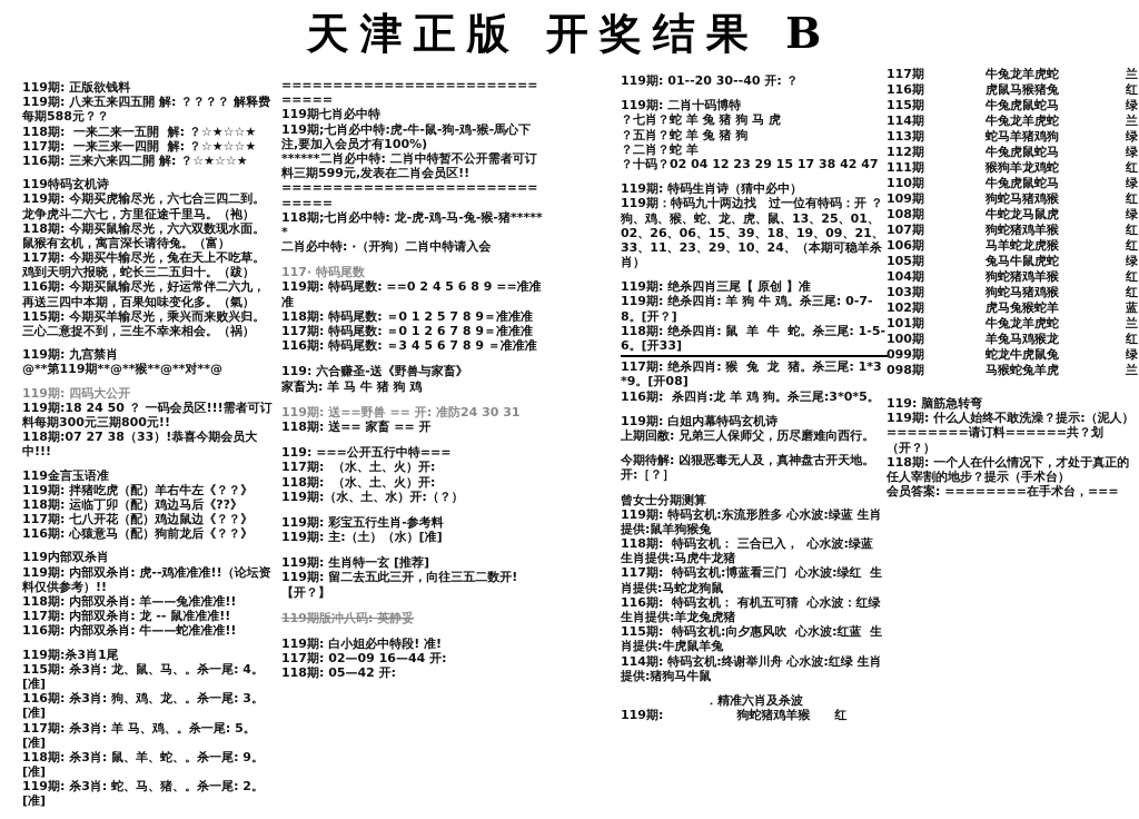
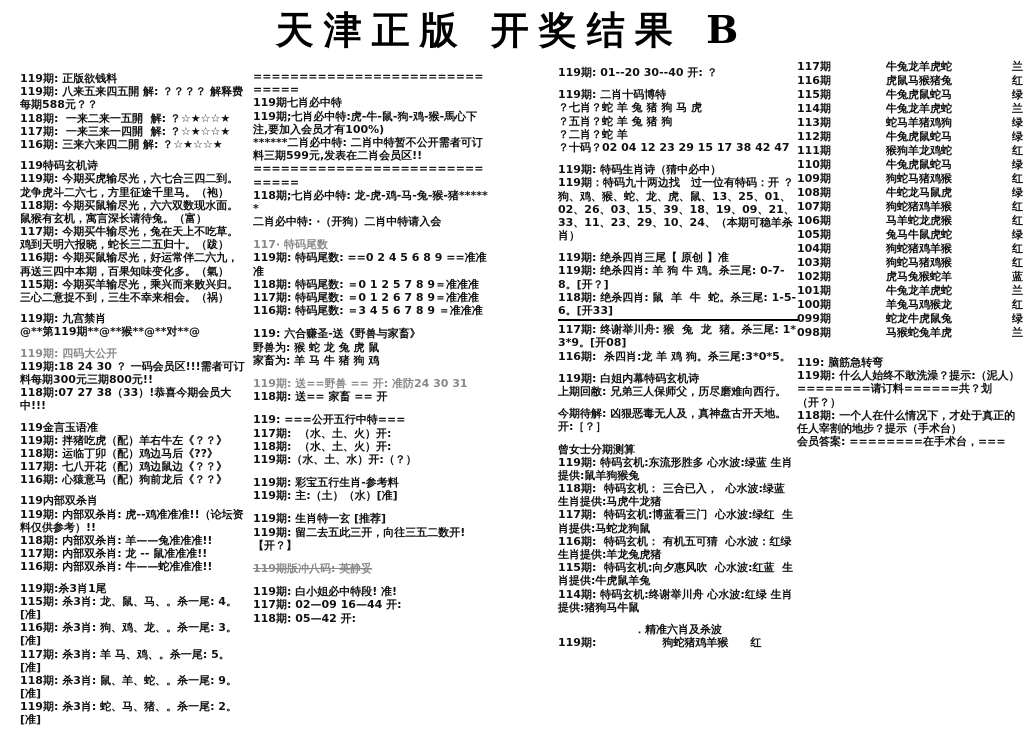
  天津正版 开奖结果 B
  119期: 正版欲钱料
  119期: 八来五来四五開 解: ？？？？ 解释费每期588元？？
  118期: 一来二来一五開 解: ？☆★☆☆★
  117期: 一来三来一四開 解: ？☆★☆☆★
  116期: 三来六来四二開 解: ？☆★☆☆★
  119特码玄机诗
  119期: 今期买虎输尽光，六七合三四二到。龙争虎斗二六七，方里征途千里马。（袍）
  118期: 今期买鼠输尽光，六六双数现水面。鼠猴有玄机，寓言深长请待兔。（富）
  117期: 今期买牛输尽光，兔在天上不吃草。鸡到天明六报晓，蛇长三二五归十。（跋）
  116期: 今期买鼠输尽光，好运常伴二六九，再送三四中本期，百果知味变化多。（氣）
  115期: 今期买羊输尽光，乘兴而来败兴归。三心二意捉不到，三生不幸来相会。（祸）
  119期: 九宫禁肖
  @**第119期**@**猴**@**对**@
  119期: 四码大公开
- 119期:18 24 50 ？ 一码会员区!!!需者可订料每期300元三期800元!!
+ 119期:18 24 30 ？ 一码会员区!!!需者可订料每期300元三期800元!!
  118期:07 27 38（33）!恭喜今期会员大中!!!
  119金言玉语准
  119期: 拌猪吃虎（配）羊右牛左《？？》
  118期: 运临丁卯（配）鸡边马后《??》
  117期: 七八开花（配）鸡边鼠边《？？》
  116期: 心猿意马（配）狗前龙后《？？》
  119内部双杀肖
  119期: 内部双杀肖: 虎--鸡准准准!!（论坛资料仅供参考）!!
  118期: 内部双杀肖: 羊——兔准准准!!
  117期: 内部双杀肖: 龙 -- 鼠准准准!!
  116期: 内部双杀肖: 牛——蛇准准准!!
  119期:杀3肖1尾
  115期: 杀3肖: 龙、鼠、马、。杀一尾: 4。[准]
  116期: 杀3肖: 狗、鸡、龙、。杀一尾: 3。[准]
  117期: 杀3肖: 羊 马、鸡、。杀一尾: 5。[准]
  118期: 杀3肖: 鼠、羊、蛇、。杀一尾: 9。[准]
  119期: 杀3肖: 蛇、马、猪、。杀一尾: 2。[准]
  ==============================
  119期七肖必中特
  119期;七肖必中特:虎-牛-鼠-狗-鸡-猴-馬心下注,要加入会员才有100%)
  ******二肖必中特: 二肖中特暂不公开需者可订料三期599元,发表在二肖会员区!!
  ==============================
  118期;七肖必中特: 龙-虎-鸡-马-兔-猴-猪******
  二肖必中特: ·（开狗）二肖中特请入会
  117· 特码尾数
  119期: 特码尾数: ==0 2 4 5 6 8 9 ==准准准
  118期: 特码尾数: ＝0 1 2 5 7 8 9＝准准准
  117期: 特码尾数: ＝0 1 2 6 7 8 9＝准准准
  116期: 特码尾数: ＝3 4 5 6 7 8 9 ＝准准准
  119: 六合赚圣-送《野兽与家畜》
+ 野兽为: 猴 蛇 龙 兔 虎 鼠
  家畜为: 羊 马 牛 猪 狗 鸡
  119期: 送==野兽 == 开: 准防24 30 31
  118期: 送== 家畜 == 开
  119: ===公开五行中特===
  117期: （水、土、火）开:
  118期: （水、土、火）开:
  119期:（水、土、水）开:（？）
  119期: 彩宝五行生肖-参考料
  119期: 主:（土）（水）[准]
  119期: 生肖特一玄 [推荐]
  119期: 留二去五此三开，向往三五二数开! 【开？】
  119期版冲八码: 英静妥
  119期: 白小姐必中特段! 准!
  117期: 02—09 16—44 开:
  118期: 05—42 开:
  119期: 01--20 30--40 开: ？
  119期: 二肖十码博特
  ？七肖？蛇 羊 兔 猪 狗 马 虎
  ？五肖？蛇 羊 兔 猪 狗
  ？二肖？蛇 羊
  ？十码？02 04 12 23 29 15 17 38 42 47
  119期: 特码生肖诗（猜中必中）
  119期：特码九十两边找 过一位有特码：开 ？
- 狗、鸡、猴、蛇、龙、虎、鼠、13、25、01、02、26、06、15、39、18、19、09、21、33、11、23、29、10、24、（本期可稳羊杀肖）
+ 狗、鸡、猴、蛇、龙、虎、鼠、13、25、01、02、26、03、15、39、18、19、09、21、33、11、23、29、10、24、（本期可稳羊杀肖）
  119期: 绝杀四肖三尾【 原创 】准
  119期: 绝杀四肖: 羊 狗 牛 鸡。杀三尾: 0-7-8。[开？]
  118期: 绝杀四肖: 鼠 羊 牛 蛇。杀三尾: 1-5-6。[开33]
- 117期: 绝杀四肖: 猴 兔 龙 猪。杀三尾: 1*3*9。[开08]
+ 117期: 终谢举川舟: 猴 兔 龙 猪。杀三尾: 1*3*9。[开08]
  116期: 杀四肖:龙 羊 鸡 狗。杀三尾:3*0*5。
  119期: 白姐内幕特码玄机诗
  上期回敝: 兄弟三人保师父，历尽磨难向西行。
  今期待解: 凶狠恶毒无人及，真神盘古开天地。开:［？］
  曾女士分期测算
  119期: 特码玄机:东流形胜多 心水波:绿蓝 生肖提供:鼠羊狗猴兔
  118期: 特码玄机： 三合已入， 心水波:绿蓝 生肖提供:马虎牛龙猪
  117期: 特码玄机:博蓝看三门 心水波:绿红 生肖提供:马蛇龙狗鼠
  116期: 特码玄机： 有机五可猜 心水波：红绿 生肖提供:羊龙兔虎猪
  115期: 特码玄机:向夕惠风吹 心水波:红蓝 生肖提供:牛虎鼠羊兔
  114期: 特码玄机:终谢举川舟 心水波:红绿 生肖提供:猪狗马牛鼠
  ．精准六肖及杀波
  119期: 狗蛇猪鸡羊猴 红
  117期
  牛兔龙羊虎蛇
  兰
  116期
  虎鼠马猴猪兔
  红
  115期
  牛兔虎鼠蛇马
  绿
  114期
  牛兔龙羊虎蛇
  兰
  113期
  蛇马羊猪鸡狗
  绿
  112期
  牛兔虎鼠蛇马
  绿
  111期
  猴狗羊龙鸡蛇
  红
  110期
  牛兔虎鼠蛇马
  绿
  109期
  狗蛇马猪鸡猴
  红
  108期
  牛蛇龙马鼠虎
  绿
  107期
  狗蛇猪鸡羊猴
  红
  106期
  马羊蛇龙虎猴
  红
  105期
  兔马牛鼠虎蛇
  绿
  104期
  狗蛇猪鸡羊猴
  红
  103期
  狗蛇马猪鸡猴
  红
  102期
  虎马兔猴蛇羊
  蓝
  101期
  牛兔龙羊虎蛇
  兰
  100期
  羊兔马鸡猴龙
  红
  099期
  蛇龙牛虎鼠兔
  绿
  098期
  马猴蛇兔羊虎
  兰
  119: 脑筋急转弯
  119期: 什么人始终不敢洗澡？提示:（泥人）
  ========请订料======共？划（开？）
  118期: 一个人在什么情况下，才处于真正的任人宰割的地步？提示（手术台）
  会员答案: ========在手术台，===
